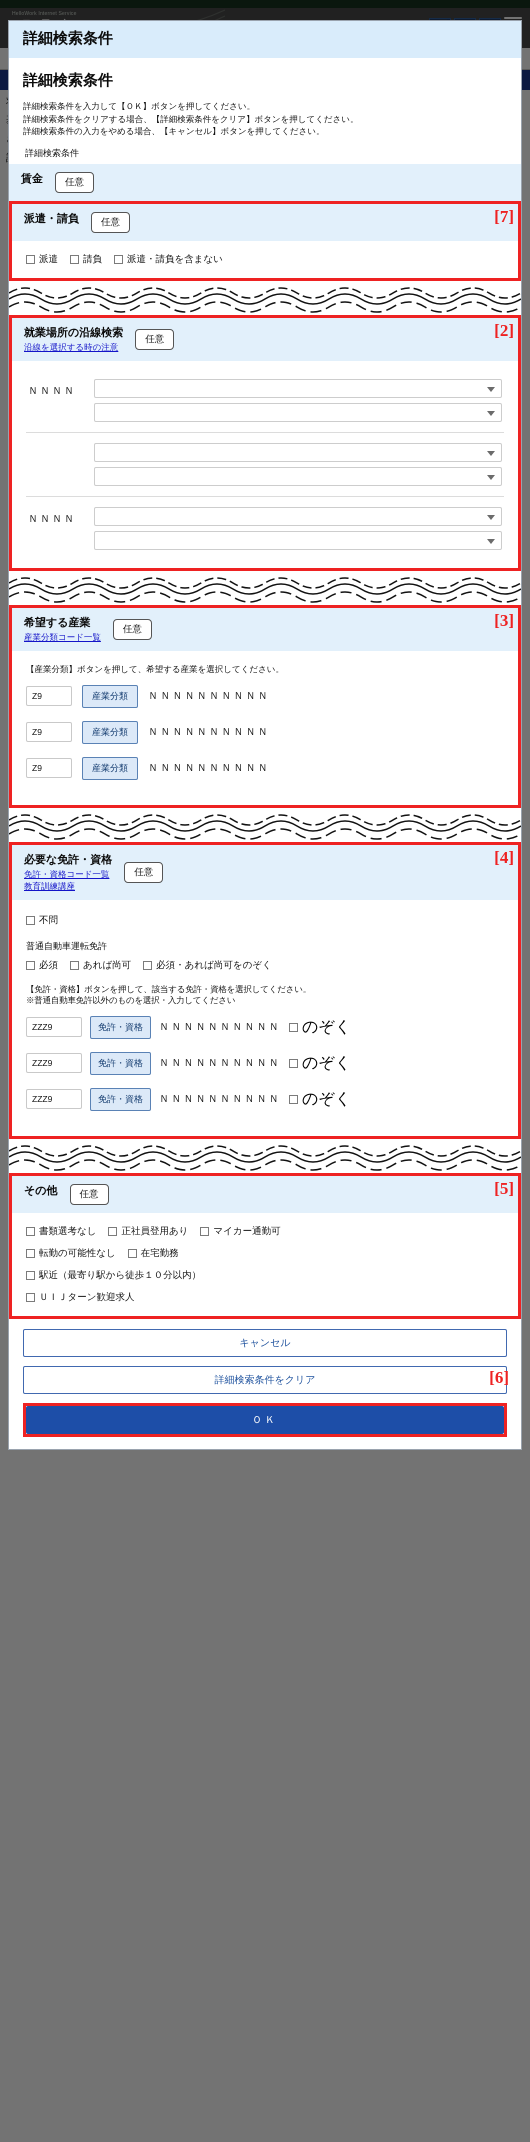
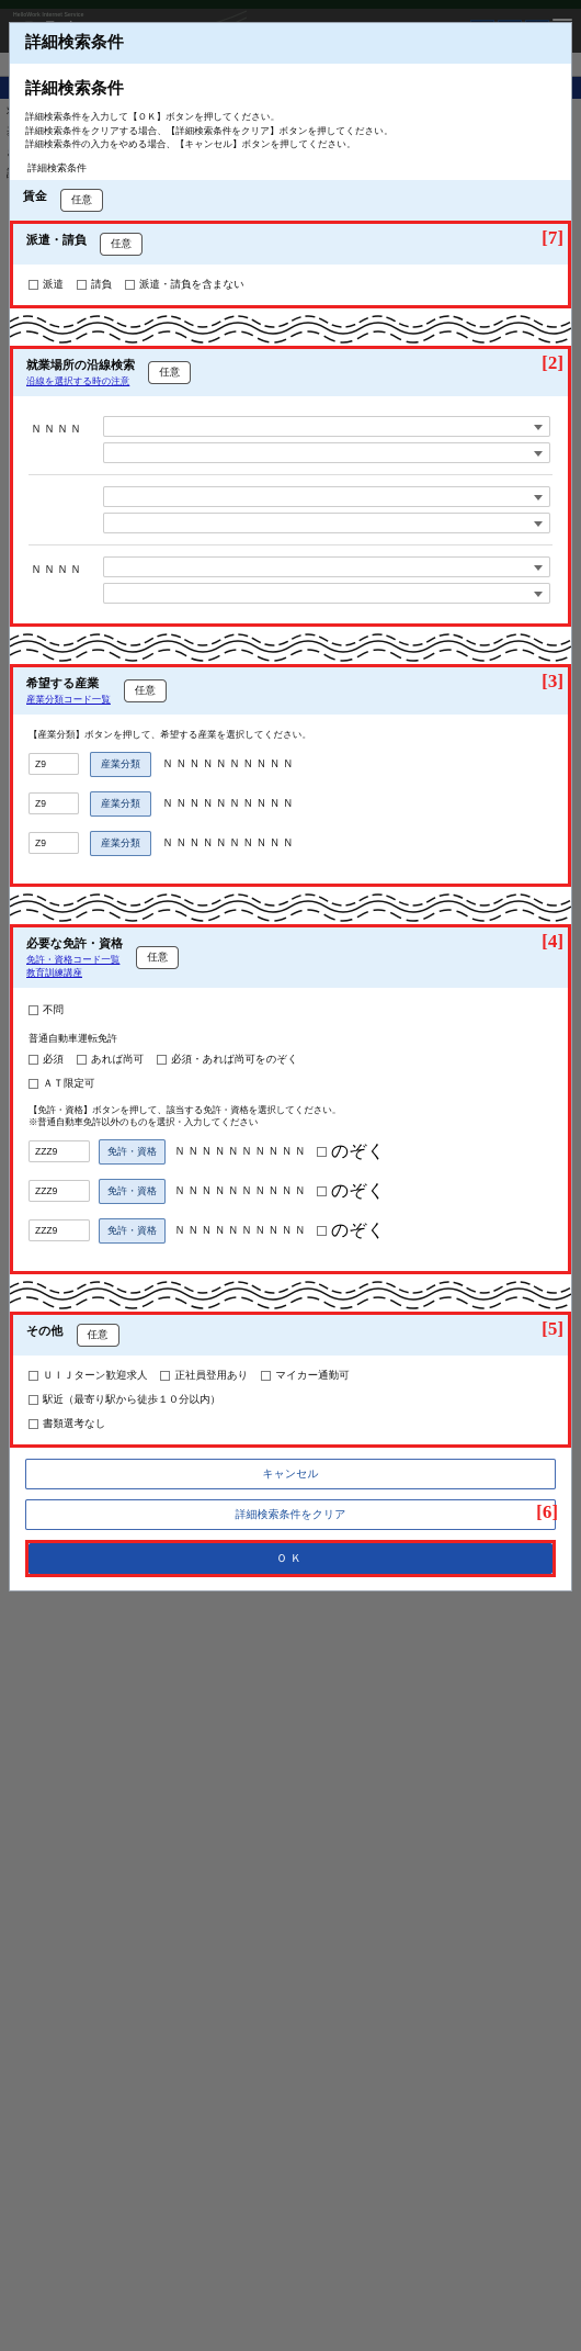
  詳細検索条件
  詳細検索条件
  詳細検索条件を入力して【ＯＫ】ボタンを押してください。
  詳細検索条件をクリアする場合、【詳細検索条件をクリア】ボタンを押してください。
  詳細検索条件の入力をやめる場合、【キャンセル】ボタンを押してください。
  詳細検索条件
  賃金
  任意
  [7]
  派遣・請負
  任意
  派遣
  請負
  派遣・請負を含まない
  [2]
  就業場所の沿線検索
  沿線を選択する時の注意
  任意
  ＮＮＮＮ
  ＮＮＮＮ
  [3]
  希望する産業
  産業分類コード一覧
  任意
  【産業分類】ボタンを押して、希望する産業を選択してください。
  Z9
  産業分類
  ＮＮＮＮＮＮＮＮＮＮ
  Z9
  産業分類
  ＮＮＮＮＮＮＮＮＮＮ
  Z9
  産業分類
  ＮＮＮＮＮＮＮＮＮＮ
  [4]
  必要な免許・資格
  免許・資格コード一覧
  教育訓練講座
  任意
  不問
  普通自動車運転免許
  必須
  あれば尚可
  必須・あれば尚可をのぞく
+ ＡＴ限定可
  【免許・資格】ボタンを押して、該当する免許・資格を選択してください。
  ※普通自動車免許以外のものを選択・入力してください
  ZZZ9
  免許・資格
  ＮＮＮＮＮＮＮＮＮＮ
  のぞく
  ZZZ9
  免許・資格
  ＮＮＮＮＮＮＮＮＮＮ
  のぞく
  ZZZ9
  免許・資格
  ＮＮＮＮＮＮＮＮＮＮ
  のぞく
  [5]
  その他
  任意
- 書類選考なし
+ ＵＩＪターン歓迎求人
  正社員登用あり
  マイカー通勤可
- 転勤の可能性なし
- 在宅勤務
  駅近（最寄り駅から徒歩１０分以内）
- ＵＩＪターン歓迎求人
+ 書類選考なし
  キャンセル
  詳細検索条件をクリア
  [6]
  ＯＫ
